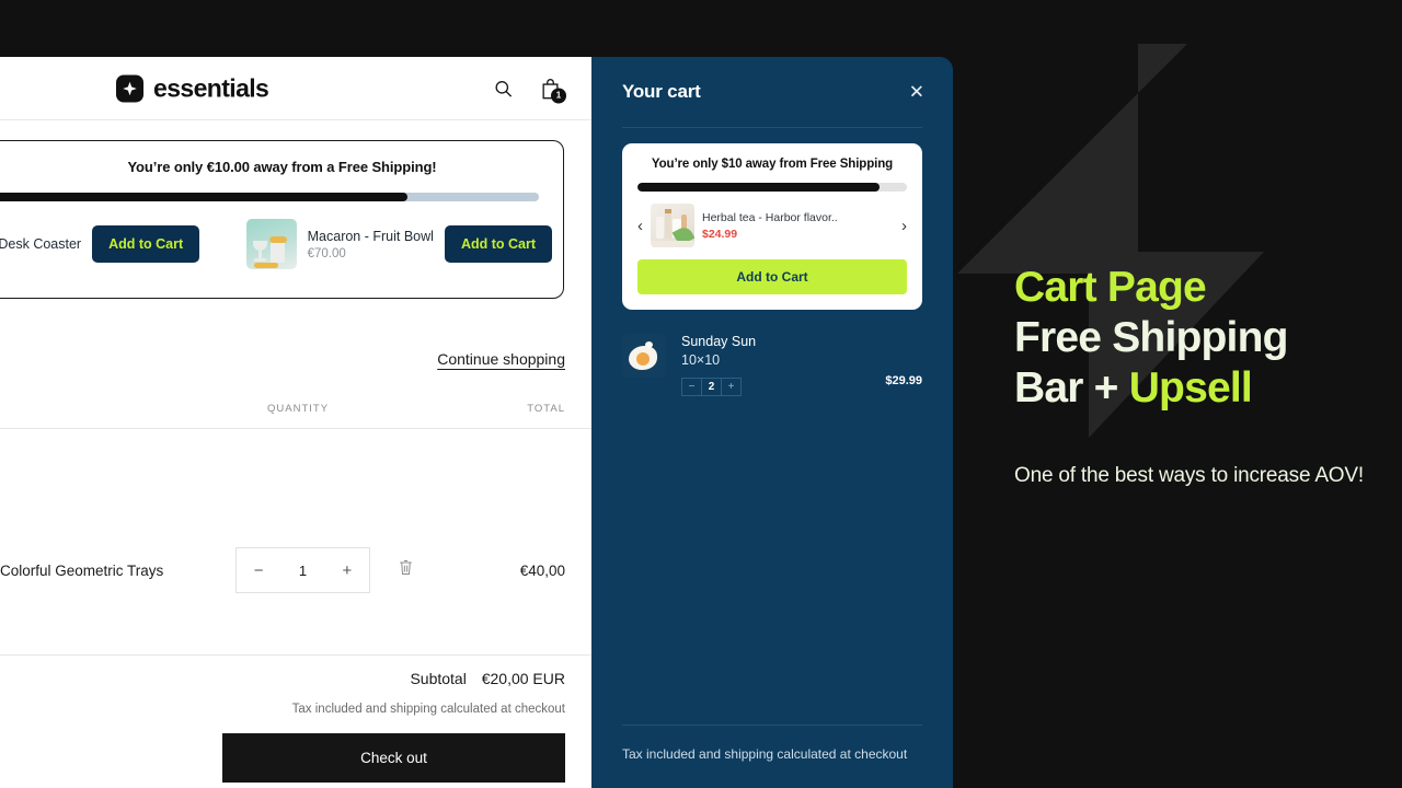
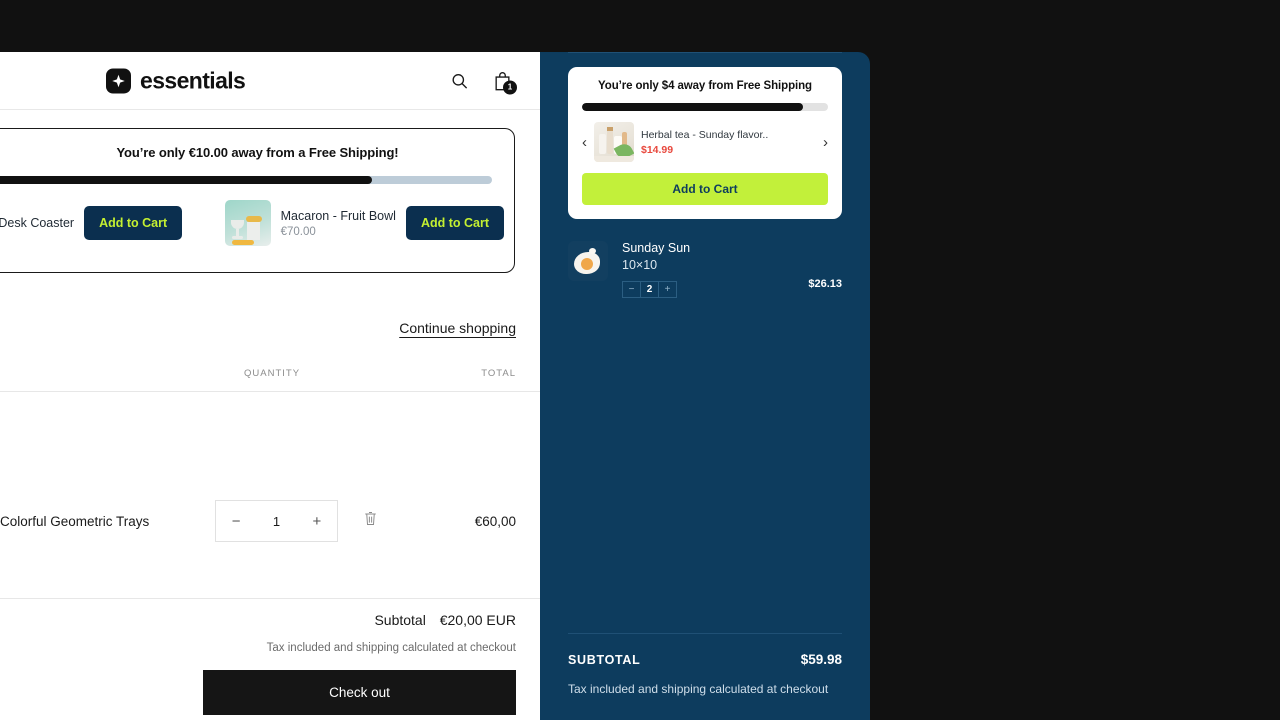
  essentials
  1
  You’re only €10.00 away from a Free Shipping!
  Desk Coaster
  Add to Cart
  Macaron - Fruit Bowl
  €70.00
  Add to Cart
  Continue shopping
  QUANTITY
  TOTAL
  Colorful Geometric Trays
  −
  1
  +
- €40,00
+ €60,00
  Subtotal €20,00 EUR
  Tax included and shipping calculated at checkout
  Check out
- Your cart
- ✕
- You’re only $10 away from Free Shipping
+ You’re only $4 away from Free Shipping
  ‹
- Herbal tea - Harbor flavor..
+ Herbal tea - Sunday flavor..
- $24.99
+ $14.99
  ›
  Add to Cart
  Sunday Sun
  10×10
  −
  2
  +
- $29.99
+ $26.13
+ SUBTOTAL
+ $59.98
  Tax included and shipping calculated at checkout
- Cart Page
- Free Shipping
- Bar + Upsell
- One of the best ways to increase AOV!
